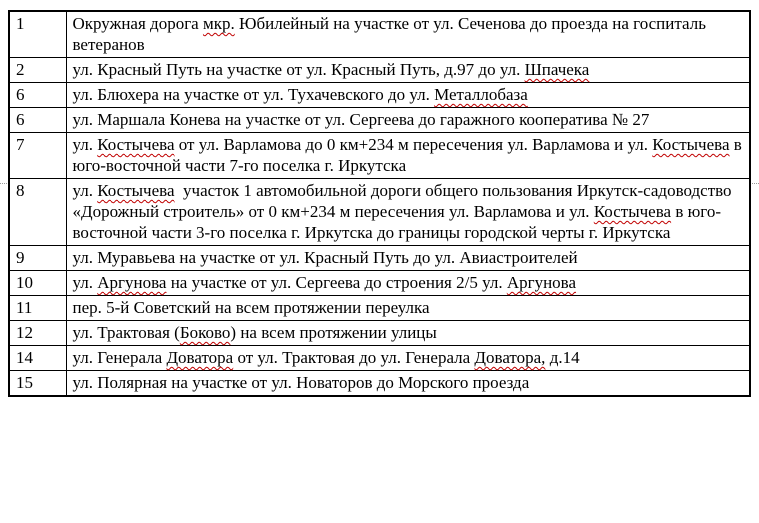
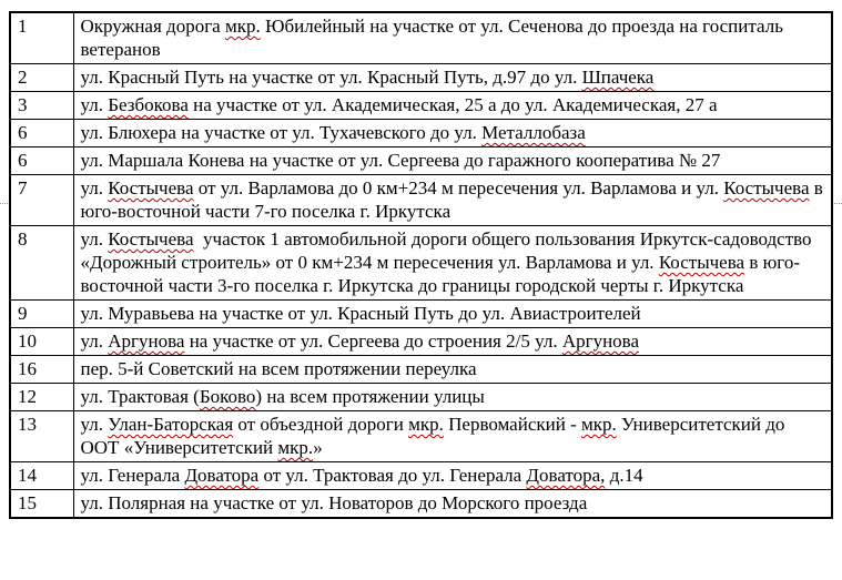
  1	Окружная дорога мкр. Юбилейный на участке от ул. Сеченова до проезда на госпиталь ветеранов
  2	ул. Красный Путь на участке от ул. Красный Путь, д.97 до ул. Шпачека
+ 3	ул. Безбокова на участке от ул. Академическая, 25 а до ул. Академическая, 27 а
  6	ул. Блюхера на участке от ул. Тухачевского до ул. Металлобаза
  6	ул. Маршала Конева на участке от ул. Сергеева до гаражного кооператива № 27
  7	ул. Костычева от ул. Варламова до 0 км+234 м пересечения ул. Варламова и ул. Костычева в юго-восточной части 7-го поселка г. Иркутска
  8	ул. Костычева участок 1 автомобильной дороги общего пользования Иркутск-садоводство «Дорожный строитель» от 0 км+234 м пересечения ул. Варламова и ул. Костычева в юго-восточной части 3-го поселка г. Иркутска до границы городской черты г. Иркутска
  9	ул. Муравьева на участке от ул. Красный Путь до ул. Авиастроителей
  10	ул. Аргунова на участке от ул. Сергеева до строения 2/5 ул. Аргунова
- 11	пер. 5-й Советский на всем протяжении переулка
+ 16	пер. 5-й Советский на всем протяжении переулка
  12	ул. Трактовая (Боково) на всем протяжении улицы
+ 13	ул. Улан-Баторская от объездной дороги мкр. Первомайский - мкр. Университетский до ООТ «Университетский мкр.»
  14	ул. Генерала Доватора от ул. Трактовая до ул. Генерала Доватора, д.14
  15	ул. Полярная на участке от ул. Новаторов до Морского проезда
